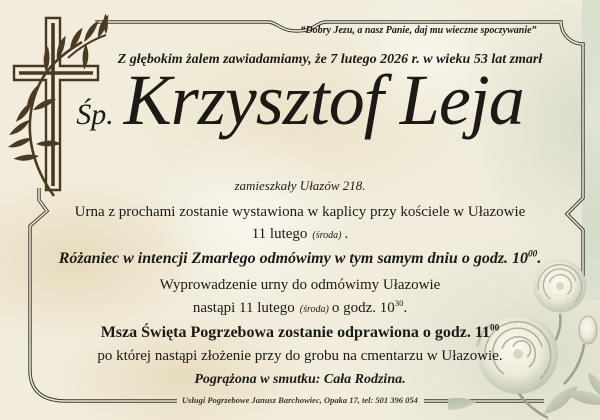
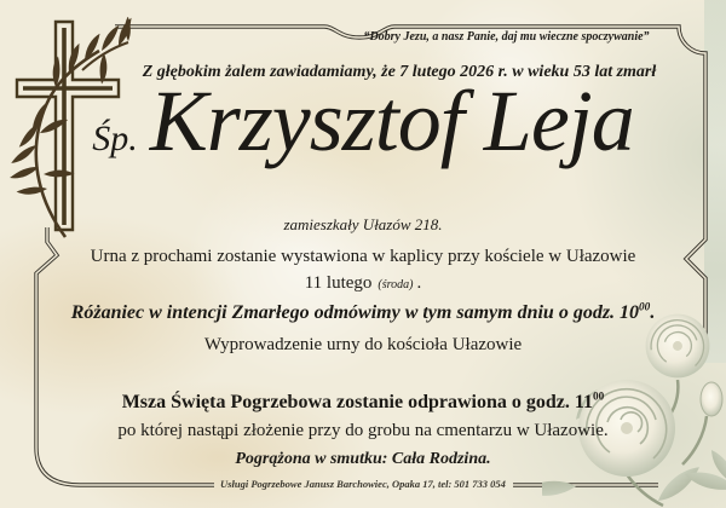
  “Dobry Jezu, a nasz Panie, daj mu wieczne spoczywanie”
  Z głębokim żalem zawiadamiamy, że 7 lutego 2026 r. w wieku 53 lat zmarł
  Śp.
  Krzysztof Leja
  zamieszkały Ułazów 218.
  Urna z prochami zostanie wystawiona w kaplicy przy kościele w Ułazowie
  11 lutego (środa) .
  Różaniec w intencji Zmarłego odmówimy w tym samym dniu o godz. 1000.
- Wyprowadzenie urny do odmówimy Ułazowie
+ Wyprowadzenie urny do kościoła Ułazowie
- nastąpi 11 lutego (środa) o godz. 1030.
  Msza Święta Pogrzebowa zostanie odprawiona o godz. 1100
  po której nastąpi złożenie przy do grobu na cmentarzu w Ułazowie.
  Pogrążona w smutku: Cała Rodzina.
- Usługi Pogrzebowe Janusz Barchowiec, Opaka 17, tel: 501 396 054
+ Usługi Pogrzebowe Janusz Barchowiec, Opaka 17, tel: 501 733 054
